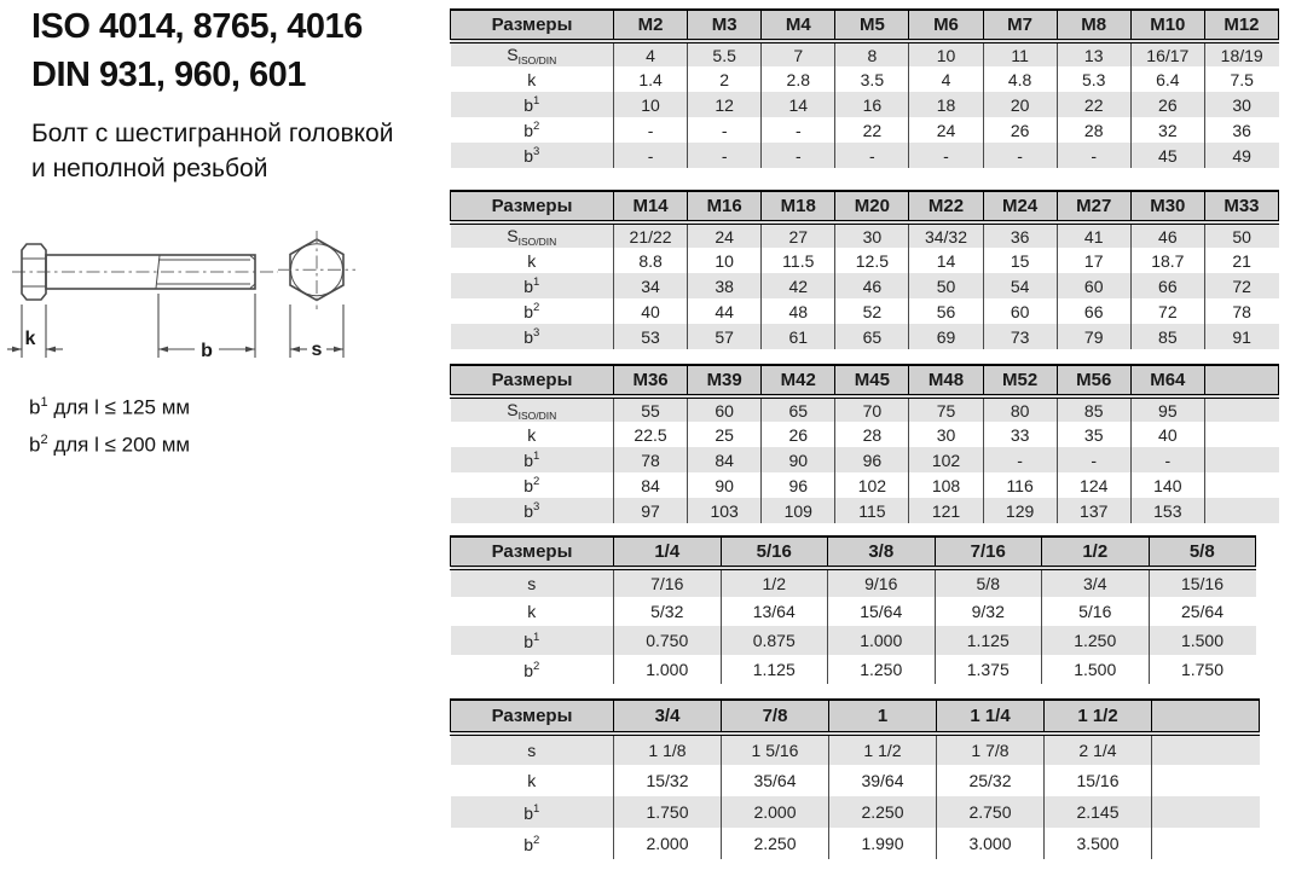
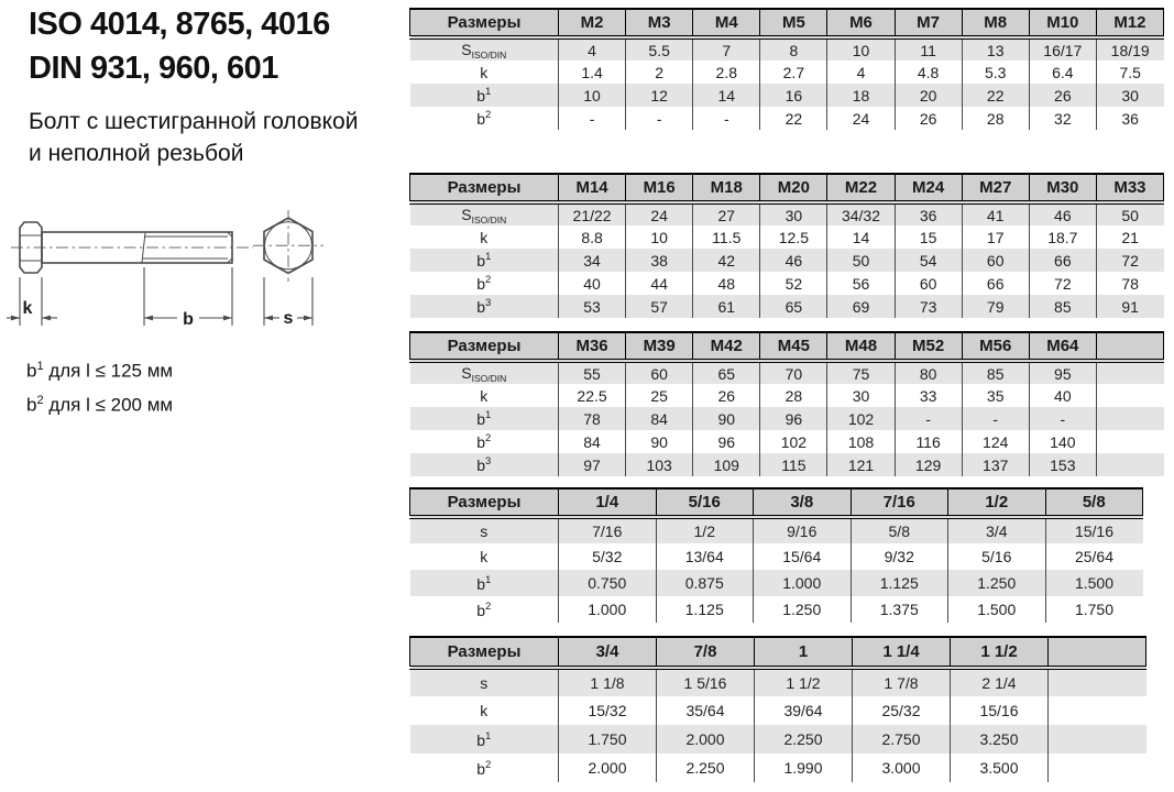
  ISO 4014, 8765, 4016
  DIN 931, 960, 601
  Болт с шестигранной головкой
  и неполной резьбой
  k
  b
  s
  b1 для l ≤ 125 мм
  b2 для l ≤ 200 мм
  Размеры	M2	M3	M4	M5	M6	M7	M8	M10	M12
  SISO/DIN	4	5.5	7	8	10	11	13	16/17	18/19
- k	1.4	2	2.8	3.5	4	4.8	5.3	6.4	7.5
+ k	1.4	2	2.8	2.7	4	4.8	5.3	6.4	7.5
  b1	10	12	14	16	18	20	22	26	30
  b2	-	-	-	22	24	26	28	32	36
- b3	-	-	-	-	-	-	-	45	49
  Размеры	M14	M16	M18	M20	M22	M24	M27	M30	M33
  SISO/DIN	21/22	24	27	30	34/32	36	41	46	50
  k	8.8	10	11.5	12.5	14	15	17	18.7	21
  b1	34	38	42	46	50	54	60	66	72
  b2	40	44	48	52	56	60	66	72	78
  b3	53	57	61	65	69	73	79	85	91
  Размеры	M36	M39	M42	M45	M48	M52	M56	M64
  SISO/DIN	55	60	65	70	75	80	85	95
  k	22.5	25	26	28	30	33	35	40
  b1	78	84	90	96	102	-	-	-
  b2	84	90	96	102	108	116	124	140
  b3	97	103	109	115	121	129	137	153
  Размеры	1/4	5/16	3/8	7/16	1/2	5/8
  s	7/16	1/2	9/16	5/8	3/4	15/16
  k	5/32	13/64	15/64	9/32	5/16	25/64
  b1	0.750	0.875	1.000	1.125	1.250	1.500
  b2	1.000	1.125	1.250	1.375	1.500	1.750
  Размеры	3/4	7/8	1	1 1/4	1 1/2
  s	1 1/8	1 5/16	1 1/2	1 7/8	2 1/4
  k	15/32	35/64	39/64	25/32	15/16
- b1	1.750	2.000	2.250	2.750	2.145
+ b1	1.750	2.000	2.250	2.750	3.250
  b2	2.000	2.250	1.990	3.000	3.500
